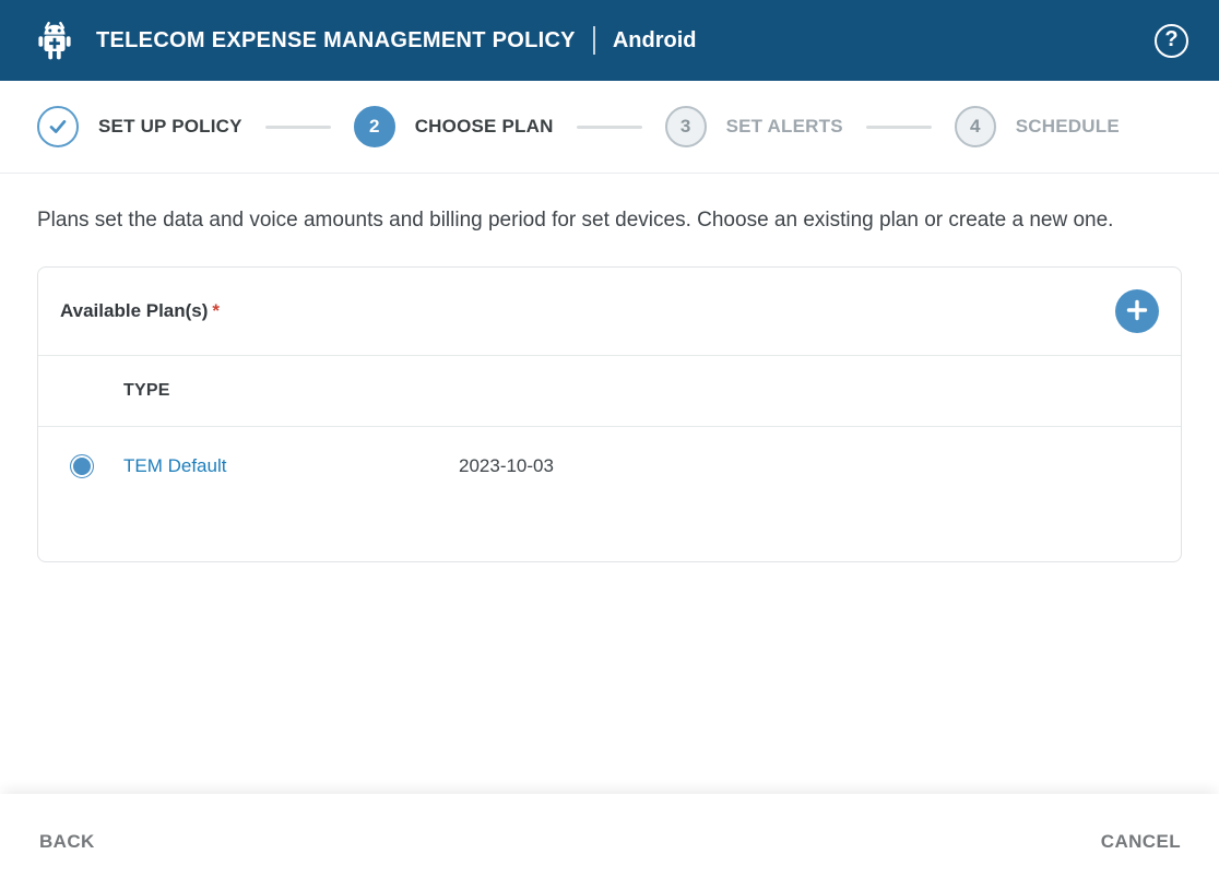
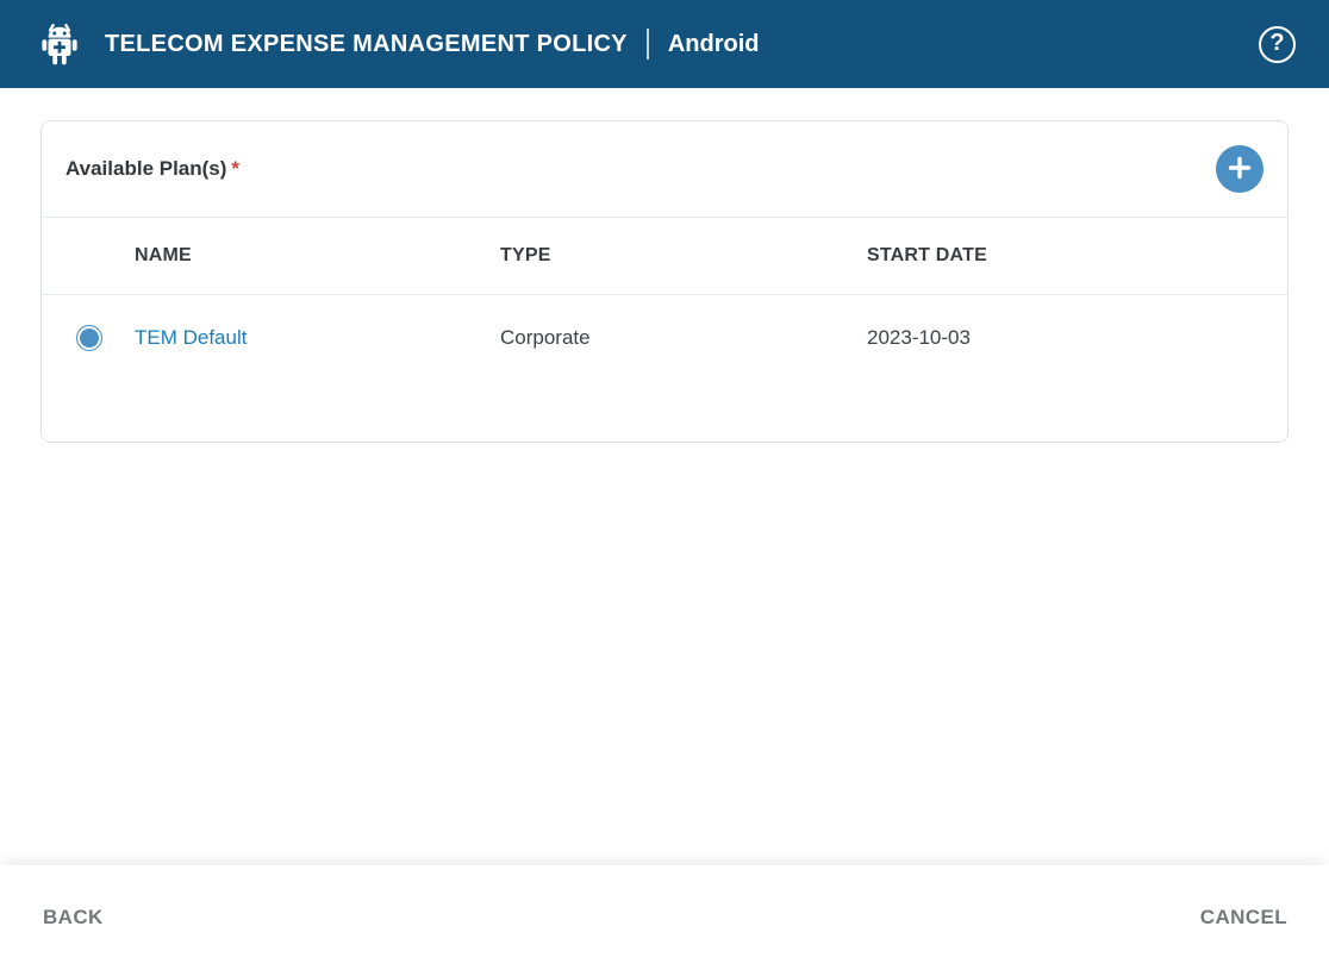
  TELECOM EXPENSE MANAGEMENT POLICY
  Android
  ?
- SET UP POLICY
- 2
- CHOOSE PLAN
- 3
- SET ALERTS
- 4
- SCHEDULE
- Plans set the data and voice amounts and billing period for set devices. Choose an existing plan or create a new one.
  Available Plan(s) *
+ NAME
  TYPE
+ START DATE
  TEM Default
+ Corporate
  2023-10-03
  BACK
  CANCEL
